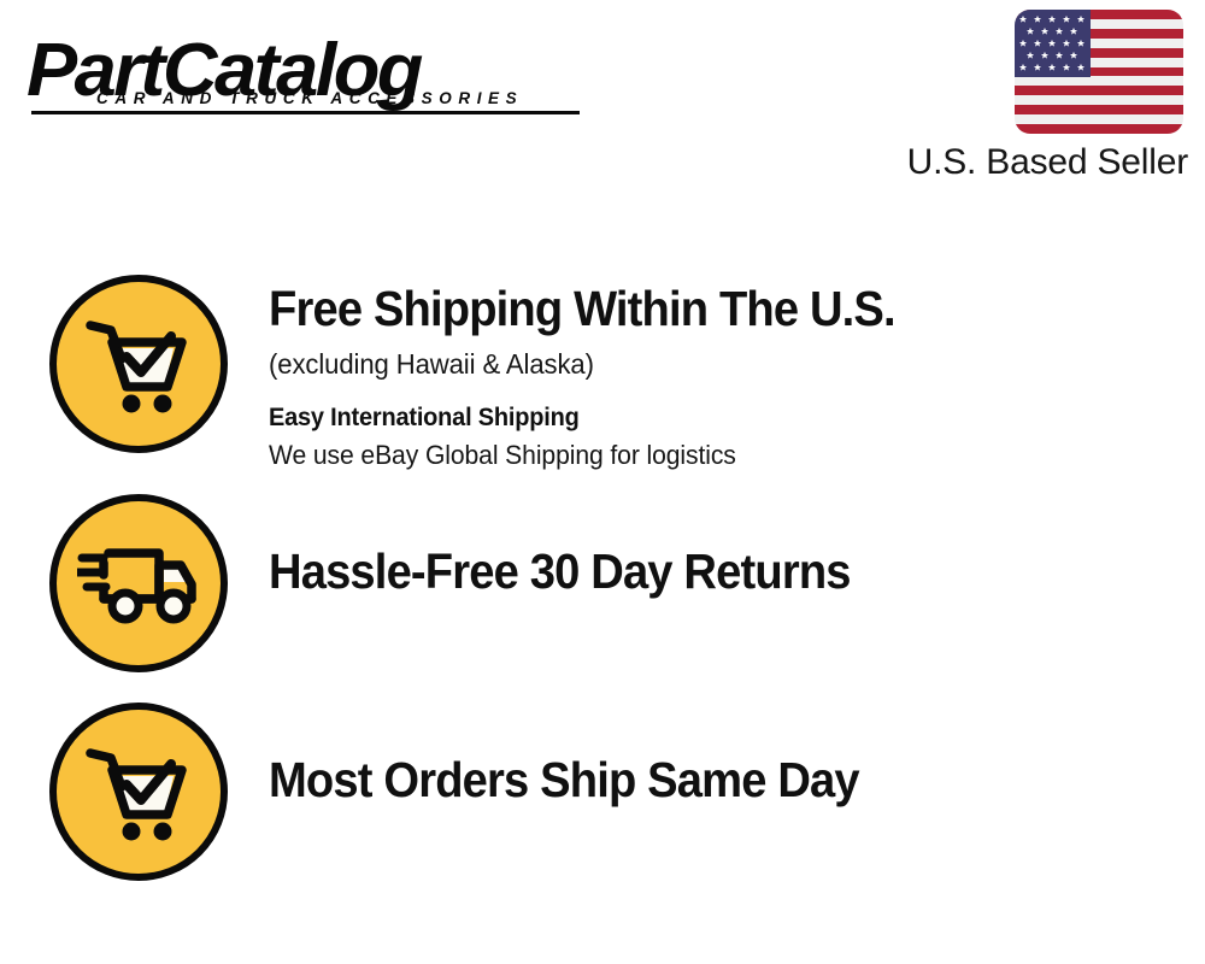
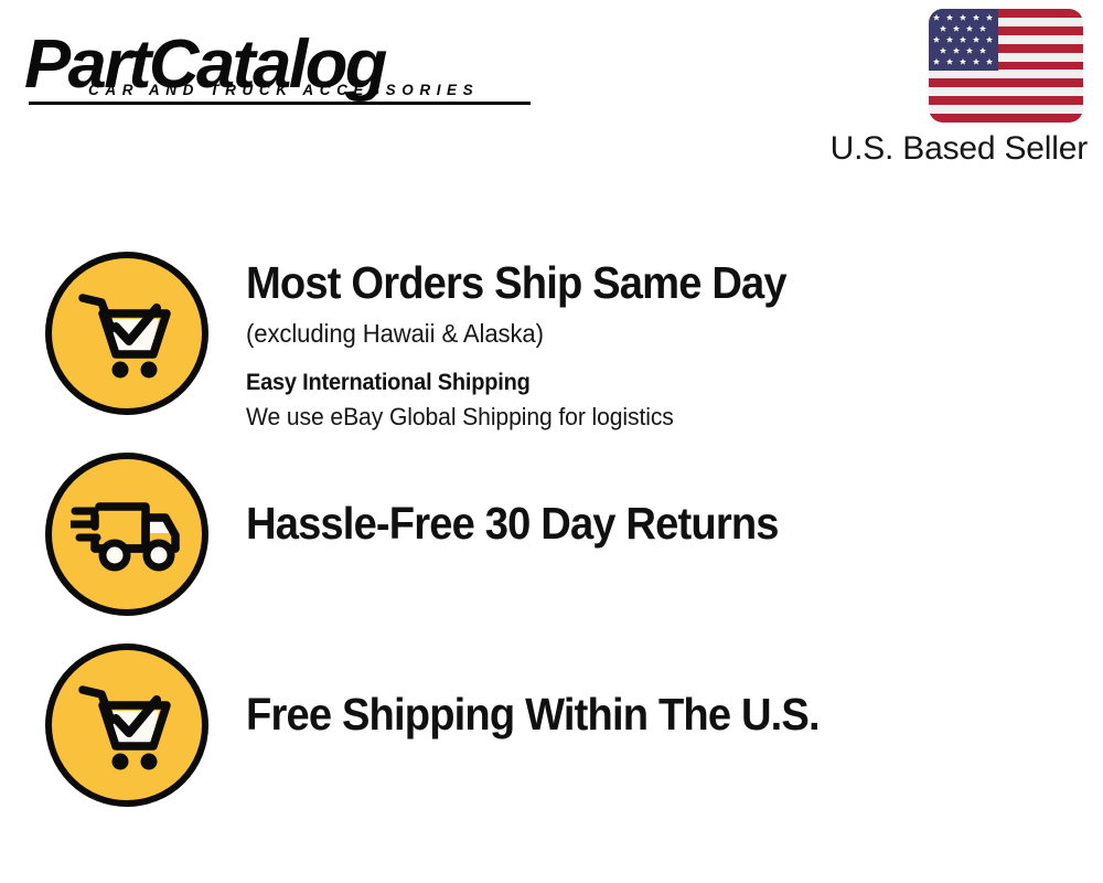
  PartCatalog
  CAR AND TRUCK ACCESSORIES
  U.S. Based Seller
- Free Shipping Within The U.S.
+ Most Orders Ship Same Day
  (excluding Hawaii & Alaska)
  Easy International Shipping
  We use eBay Global Shipping for logistics
  Hassle-Free 30 Day Returns
- Most Orders Ship Same Day
+ Free Shipping Within The U.S.
